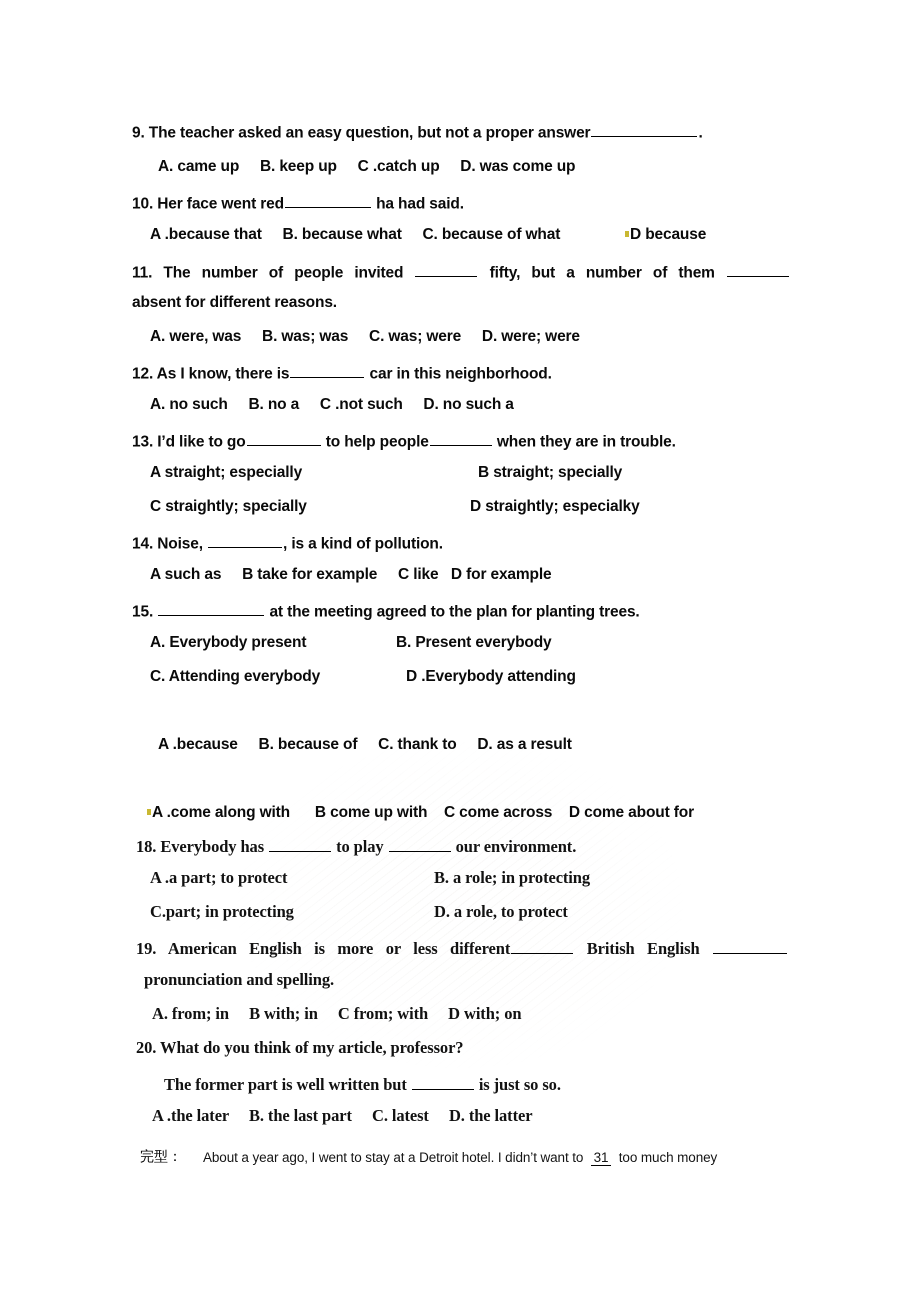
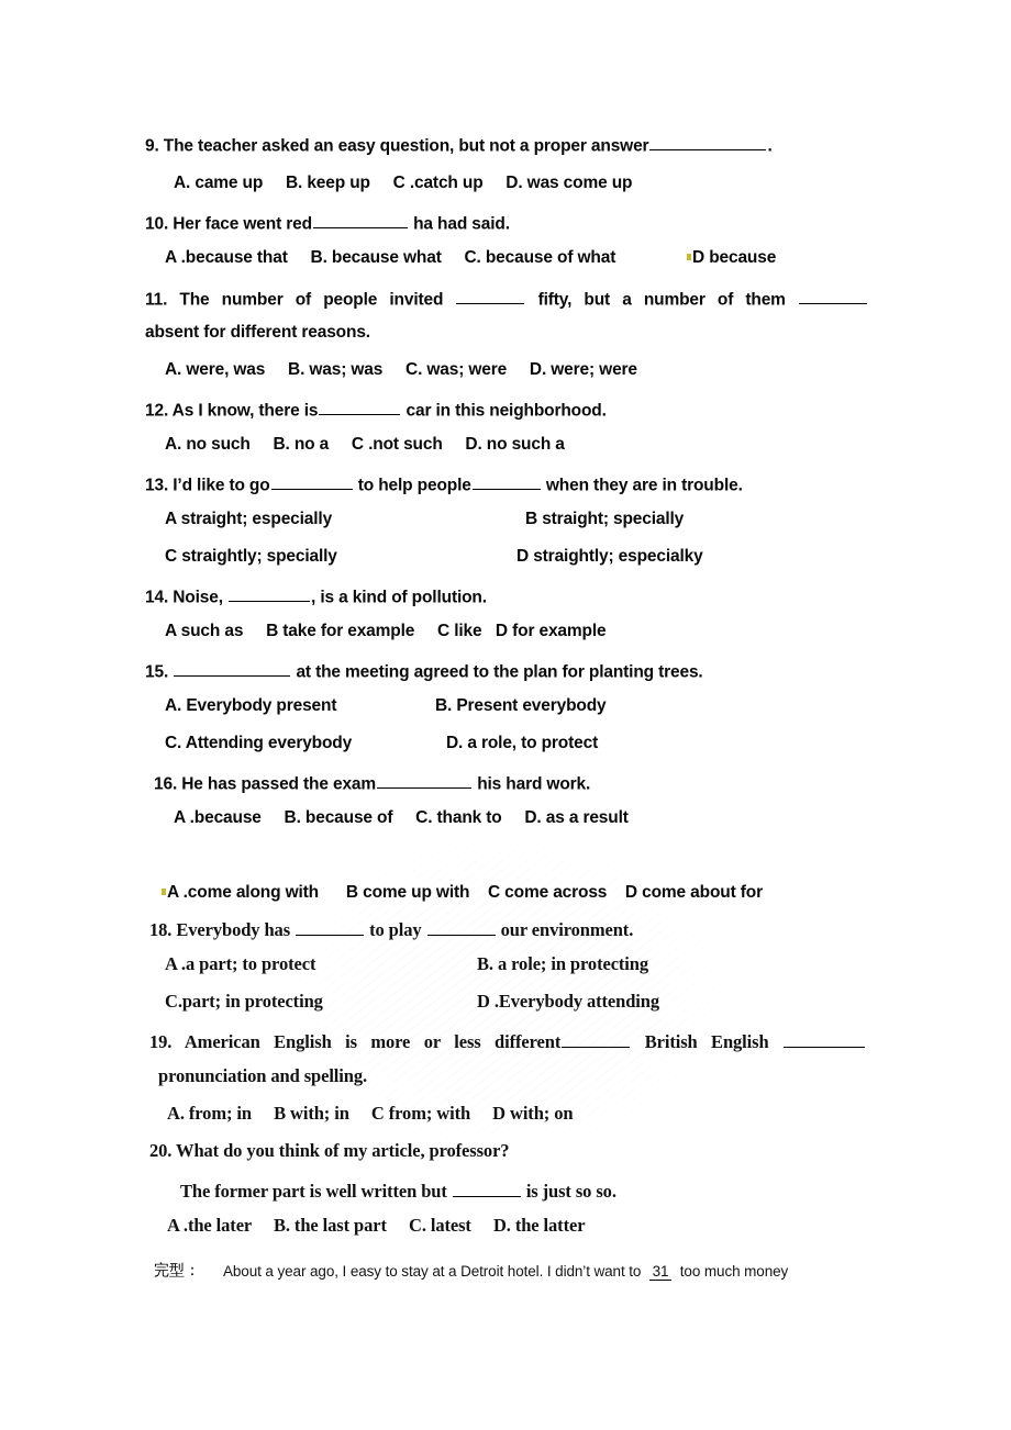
  9. The teacher asked an easy question, but not a proper answer .
  A. came up B. keep up C .catch up D. was come up
  10. Her face went red ha had said.
  A .because that B. because what C. because of what
  D because
  11. The number of people invited fifty, but a number of them
  absent for different reasons.
  A. were, was B. was; was C. was; were D. were; were
  12. As I know, there is car in this neighborhood.
  A. no such B. no a C .not such D. no such a
  13. I’d like to go to help people when they are in trouble.
  A straight; especially
  B straight; specially
  C straightly; specially
  D straightly; especialky
  14. Noise, , is a kind of pollution.
  A such as B take for example C like D for example
  15. at the meeting agreed to the plan for planting trees.
  A. Everybody present
  B. Present everybody
  C. Attending everybody
- D .Everybody attending
+ D. a role, to protect
+ 16. He has passed the exam his hard work.
  A .because B. because of C. thank to D. as a result
  A .come along with B come up with C come across D come about for
  18. Everybody has to play our environment.
  A .a part; to protect
  B. a role; in protecting
  C.part; in protecting
- D. a role, to protect
+ D .Everybody attending
  19. American English is more or less different British English
  pronunciation and spelling.
  A. from; in B with; in C from; with D with; on
  20. What do you think of my article, professor?
  The former part is well written but is just so so.
  A .the later B. the last part C. latest D. the latter
  完型：
- About a year ago, I went to stay at a Detroit hotel. I didn’t want to 31 too much money
+ About a year ago, I easy to stay at a Detroit hotel. I didn’t want to 31 too much money
